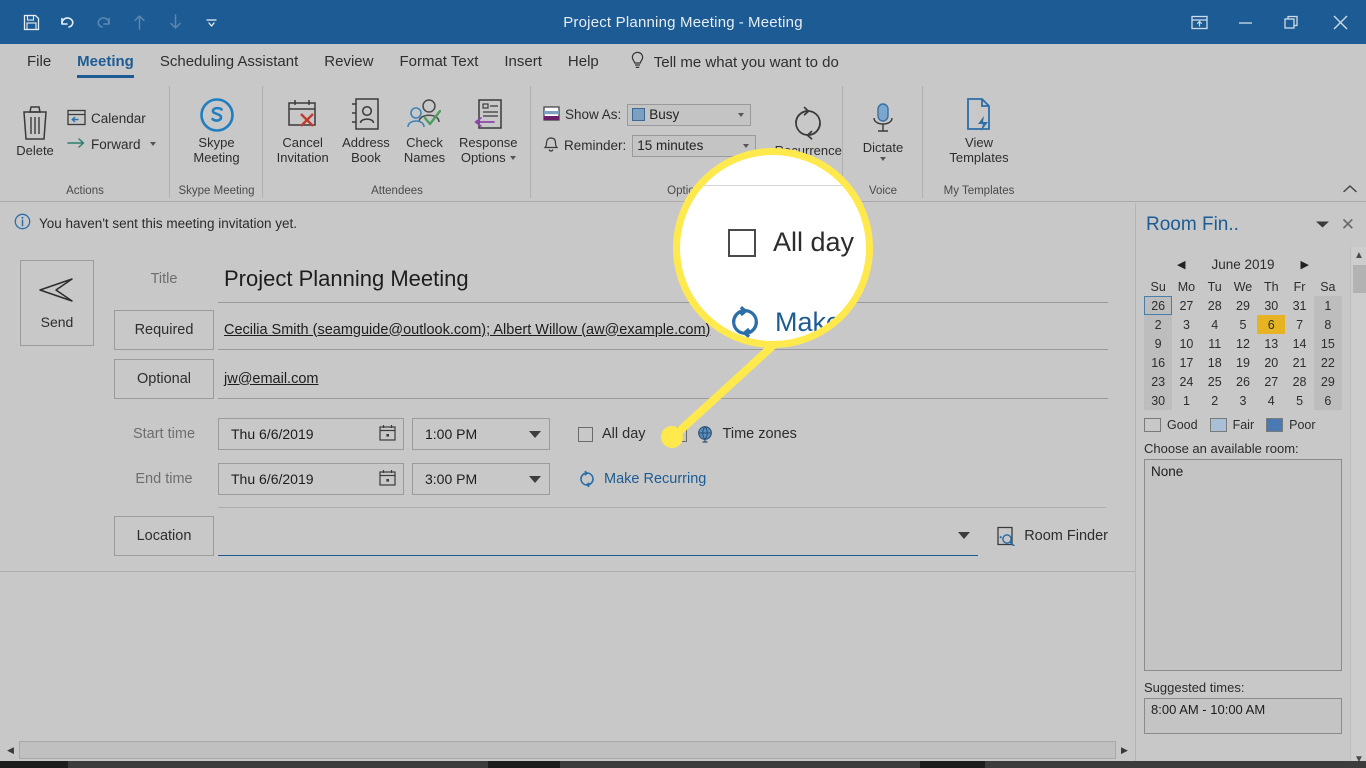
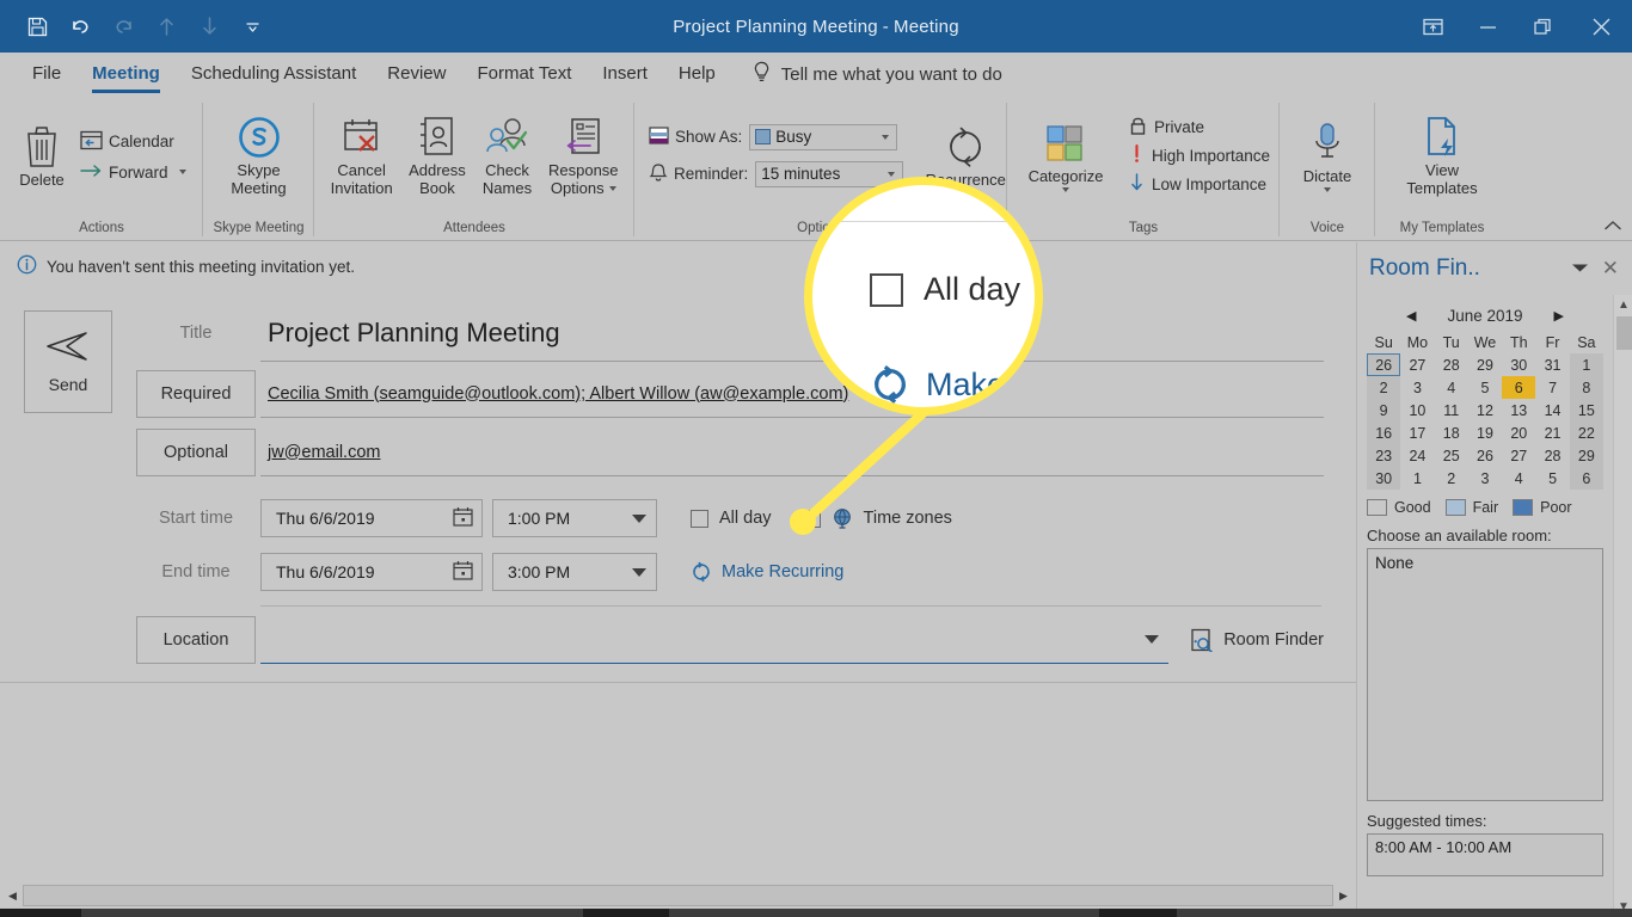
  Project Planning Meeting - Meeting
  File
  Meeting
  Scheduling Assistant
  Review
  Format Text
  Insert
  Help
  Tell me what you want to do
  Delete
  Calendar
  Forward
  Actions
  Skype
  Meeting
  Skype Meeting
  Cancel
  Invitation
  Address
  Book
  Check
  Names
  Response
  Options
  Attendees
  Show As:
  Busy
  Reminder:
  15 minutes
  urrence
+ Categorize
+ Private
+ High Importance
+ Low Importance
+ Tags
  Dictate
  Voice
  View
  Templates
  My Templates
  You haven't sent this meeting invitation yet.
  Send
  Title
  Project Planning Meeting
  Required
  Cecilia Smith (seamguide@outlook.com); Albert Willow (aw@example.com)
  Optional
  jw@email.com
  Start time
  Thu 6/6/2019
  1:00 PM
  All day
  Time zones
  End time
  Thu 6/6/2019
  3:00 PM
  Make Recurring
  Location
  Room Finder
  ◀
  ▶
  Room Fin..
  ✕
  ▲
  ▼
  ◀
  June 2019
  ▶
  Su	Mo	Tu	We	Th	Fr	Sa
  26	27	28	29	30	31	1
  2	3	4	5	6	7	8
  9	10	11	12	13	14	15
  16	17	18	19	20	21	22
  23	24	25	26	27	28	29
  30	1	2	3	4	5	6
  Good
  Fair
  Poor
  Choose an available room:
  None
  Suggested times:
  8:00 AM - 10:00 AM
  All day
  Make R
